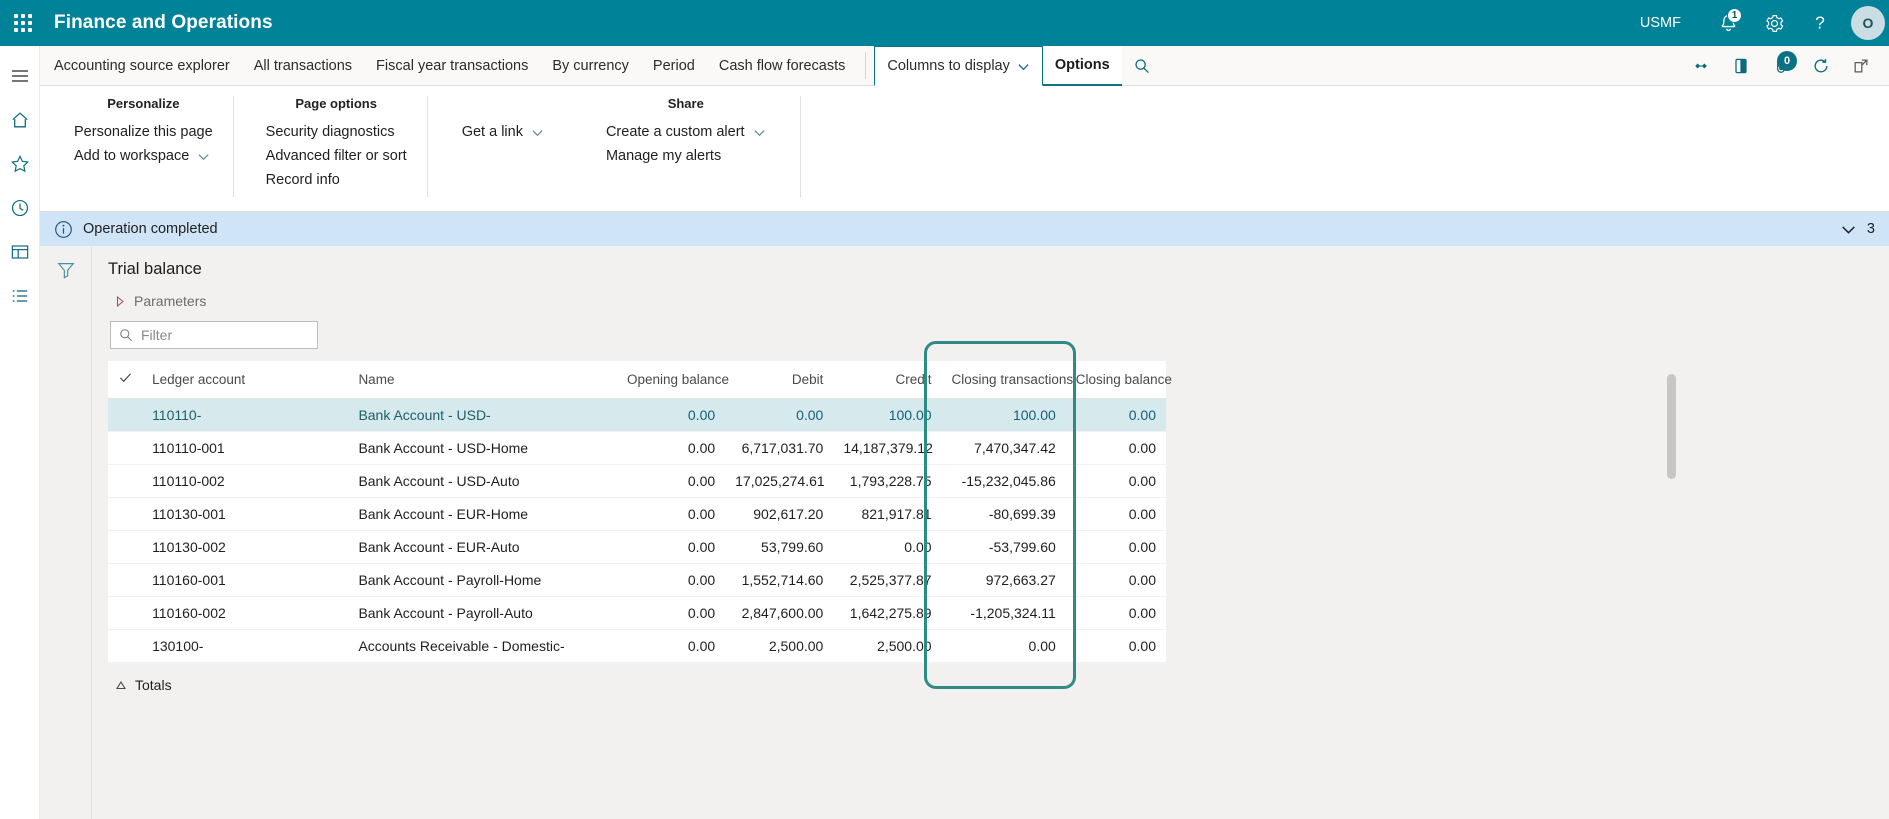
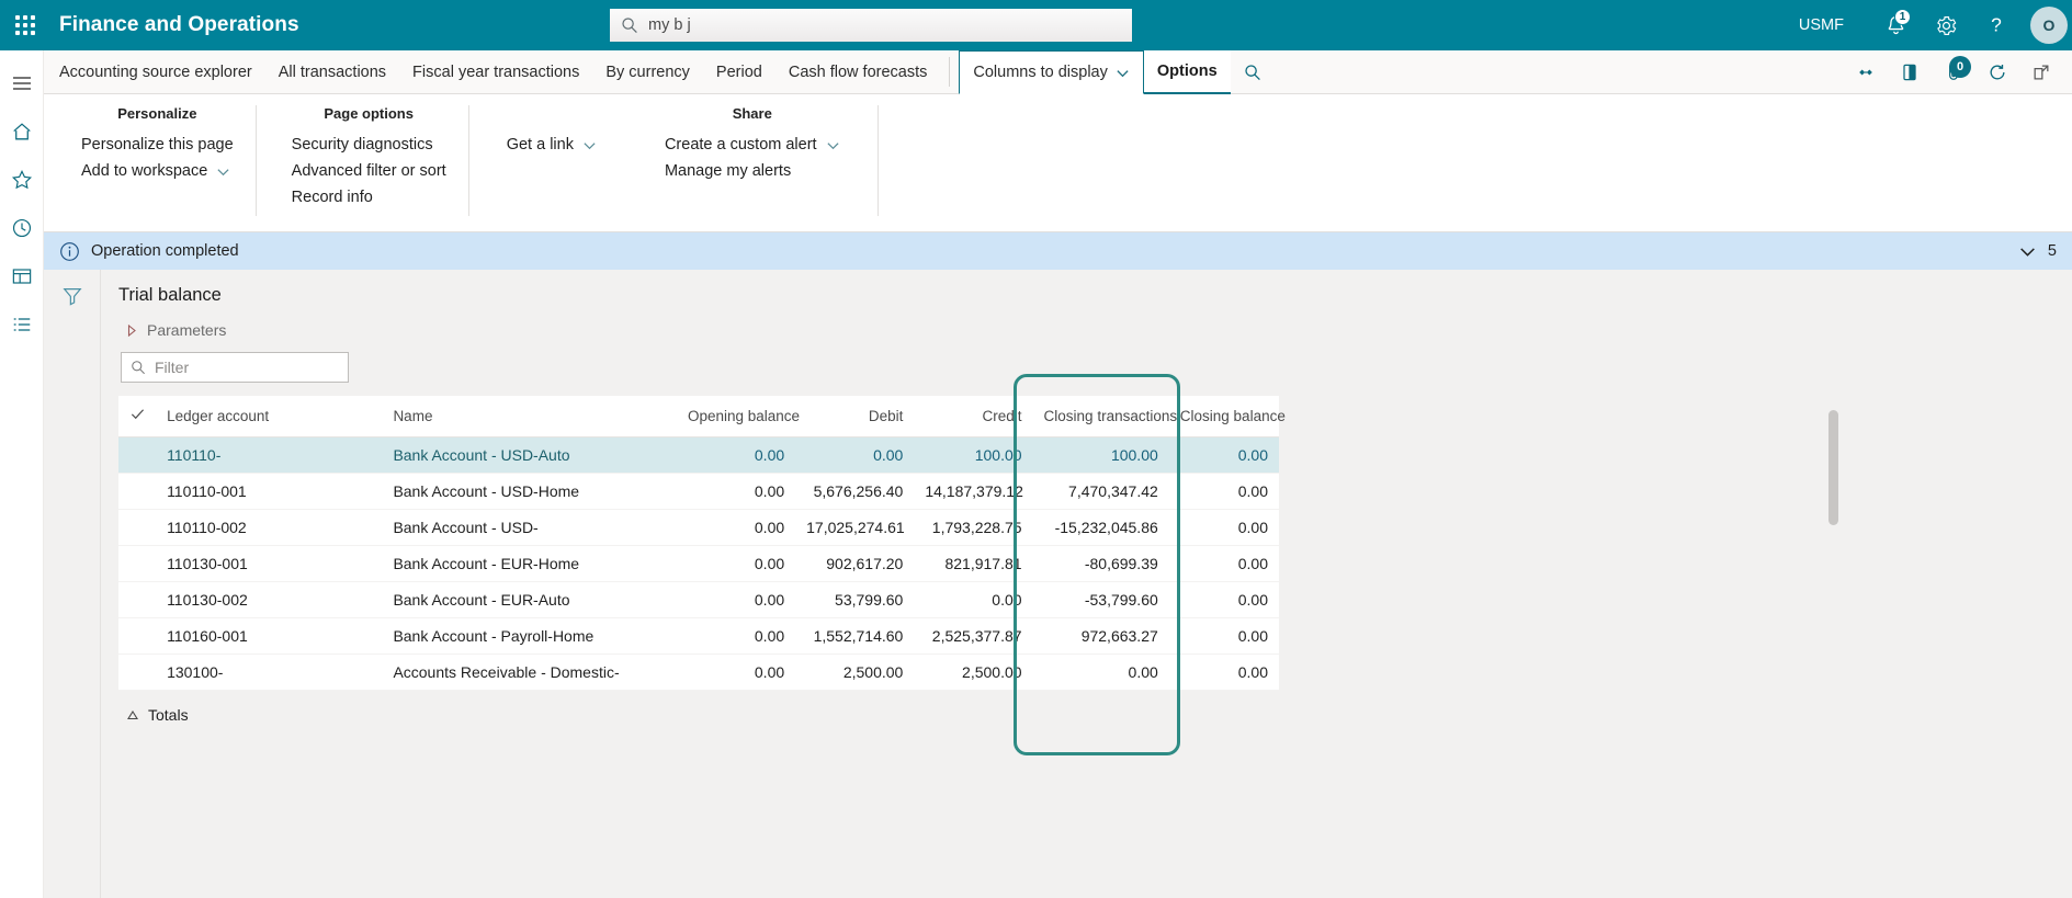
  Finance and Operations
+ my b j
  USMF
  1
  ?
  O
  Accounting source explorer
  All transactions
  Fiscal year transactions
  By currency
  Period
  Cash flow forecasts
  Columns to display
  Options
  0
  Personalize
  Personalize this page
  Add to workspace
  Page options
  Security diagnostics
  Advanced filter or sort
  Record info
  Get a link
  Share
  Create a custom alert
  Manage my alerts
  Operation completed
- 3
+ 5
  Trial balance
  Parameters
  Filter
  	Ledger account	Name	Opening balance	Debit	Credit	Closing transactions	Closing balance
- 	110110-	Bank Account - USD-	0.00	0.00	100.00	100.00	0.00
+ 	110110-	Bank Account - USD-Auto	0.00	0.00	100.00	100.00	0.00
- 	110110-001	Bank Account - USD-Home	0.00	6,717,031.70	14,187,379.12	7,470,347.42	0.00
+ 	110110-001	Bank Account - USD-Home	0.00	5,676,256.40	14,187,379.12	7,470,347.42	0.00
- 	110110-002	Bank Account - USD-Auto	0.00	17,025,274.61	1,793,228.75	-15,232,045.86	0.00
+ 	110110-002	Bank Account - USD-	0.00	17,025,274.61	1,793,228.75	-15,232,045.86	0.00
  	110130-001	Bank Account - EUR-Home	0.00	902,617.20	821,917.81	-80,699.39	0.00
  	110130-002	Bank Account - EUR-Auto	0.00	53,799.60	0.00	-53,799.60	0.00
  	110160-001	Bank Account - Payroll-Home	0.00	1,552,714.60	2,525,377.87	972,663.27	0.00
- 	110160-002	Bank Account - Payroll-Auto	0.00	2,847,600.00	1,642,275.89	-1,205,324.11	0.00
  	130100-	Accounts Receivable - Domestic-	0.00	2,500.00	2,500.00	0.00	0.00
  Totals
